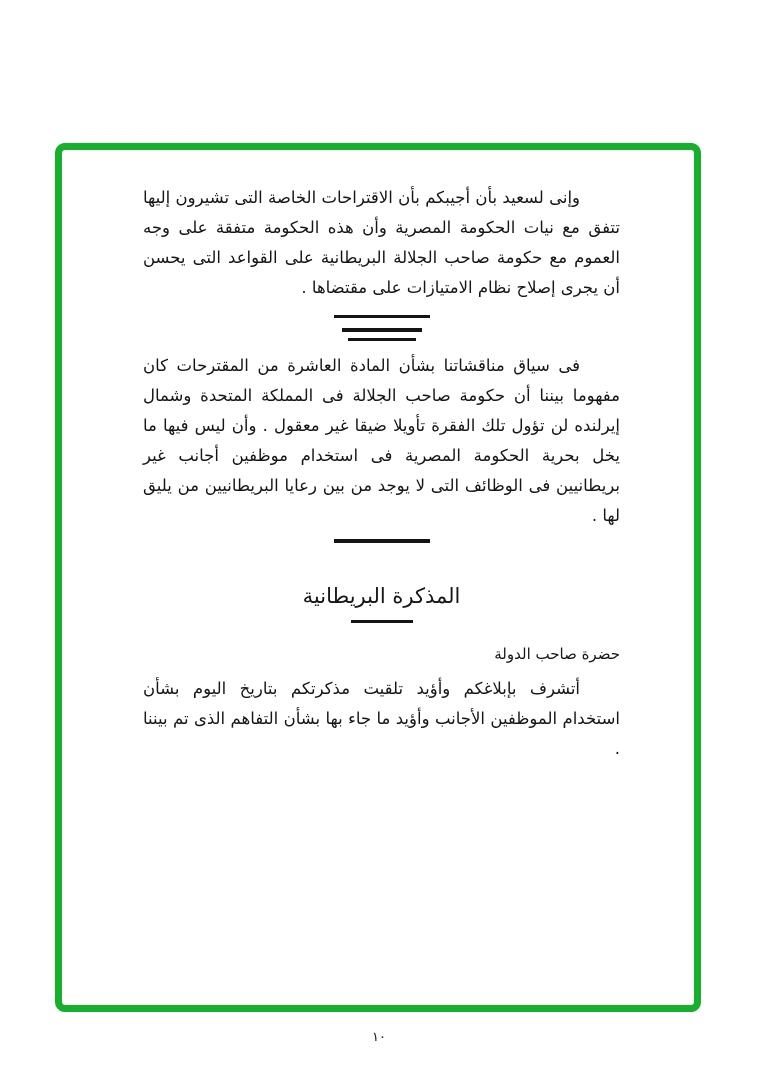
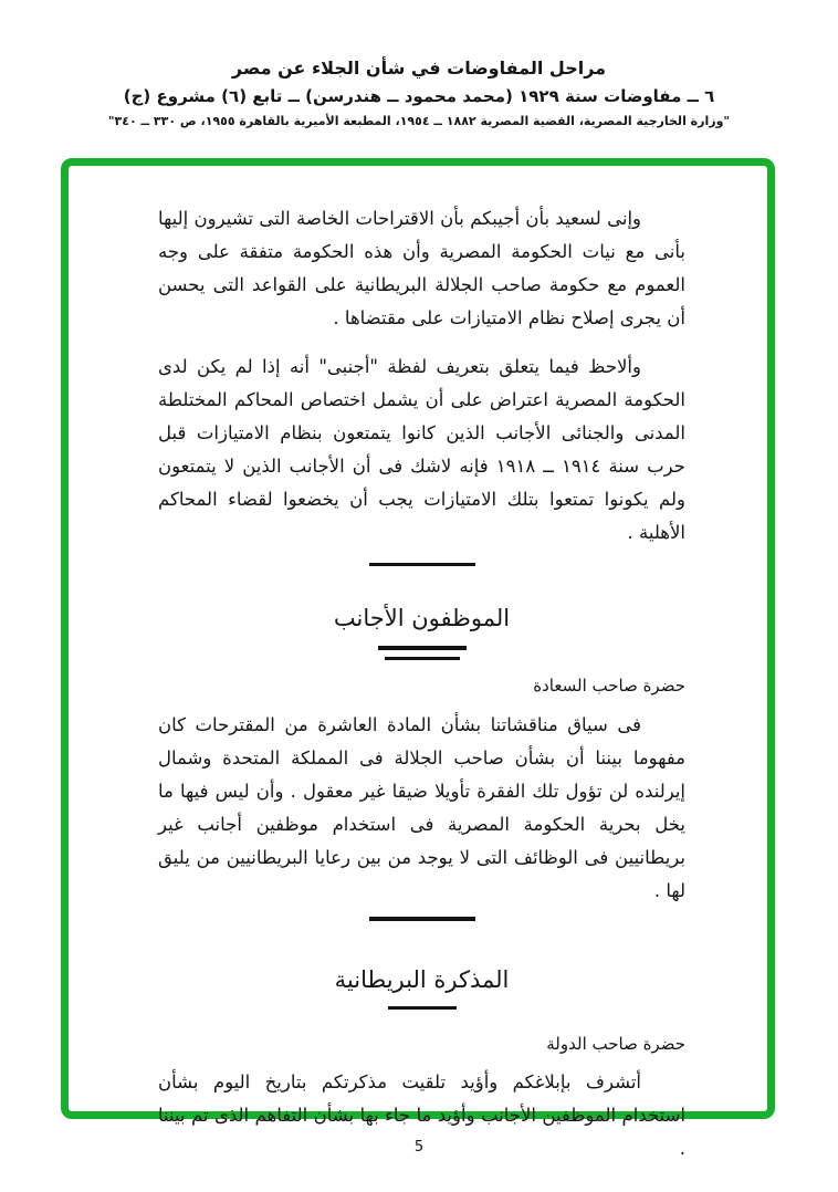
+ مراحل المفاوضات في شأن الجلاء عن مصر
+ ٦ ــ مفاوضات سنة ١٩٢٩ (محمد محمود ــ هندرسن) ــ تابع (٦) مشروع (ج)
+ "وزارة الخارجية المصرية، القضية المصرية ١٨٨٢ ــ ١٩٥٤، المطبعة الأميرية بالقاهرة ١٩٥٥، ص ٣٣٠ ــ ٣٤٠"
- وإنى لسعيد بأن أجيبكم بأن الاقتراحات الخاصة التى تشيرون إليها تتفق مع نيات الحكومة المصرية وأن هذه الحكومة متفقة على وجه العموم مع حكومة صاحب الجلالة البريطانية على القواعد التى يحسن أن يجرى إصلاح نظام الامتيازات على مقتضاها .
+ وإنى لسعيد بأن أجيبكم بأن الاقتراحات الخاصة التى تشيرون إليها بأنى مع نيات الحكومة المصرية وأن هذه الحكومة متفقة على وجه العموم مع حكومة صاحب الجلالة البريطانية على القواعد التى يحسن أن يجرى إصلاح نظام الامتيازات على مقتضاها .
+ وألاحظ فيما يتعلق بتعريف لفظة "أجنبى" أنه إذا لم يكن لدى الحكومة المصرية اعتراض على أن يشمل اختصاص المحاكم المختلطة المدنى والجنائى الأجانب الذين كانوا يتمتعون بنظام الامتيازات قبل حرب سنة ١٩١٤ ــ ١٩١٨ فإنه لاشك فى أن الأجانب الذين لا يتمتعون ولم يكونوا تمتعوا بتلك الامتيازات يجب أن يخضعوا لقضاء المحاكم الأهلية .
+ الموظفون الأجانب
+ حضرة صاحب السعادة
- فى سياق مناقشاتنا بشأن المادة العاشرة من المقترحات كان مفهوما بيننا أن حكومة صاحب الجلالة فى المملكة المتحدة وشمال إيرلنده لن تؤول تلك الفقرة تأويلا ضيقا غير معقول . وأن ليس فيها ما يخل بحرية الحكومة المصرية فى استخدام موظفين أجانب غير بريطانيين فى الوظائف التى لا يوجد من بين رعايا البريطانيين من يليق لها .
+ فى سياق مناقشاتنا بشأن المادة العاشرة من المقترحات كان مفهوما بيننا أن بشأن صاحب الجلالة فى المملكة المتحدة وشمال إيرلنده لن تؤول تلك الفقرة تأويلا ضيقا غير معقول . وأن ليس فيها ما يخل بحرية الحكومة المصرية فى استخدام موظفين أجانب غير بريطانيين فى الوظائف التى لا يوجد من بين رعايا البريطانيين من يليق لها .
  المذكرة البريطانية
  حضرة صاحب الدولة
  أتشرف بإبلاغكم وأؤيد تلقيت مذكرتكم بتاريخ اليوم بشأن استخدام الموظفين الأجانب وأؤيد ما جاء بها بشأن التفاهم الذى تم بيننا .
- ١٠
+ 5
